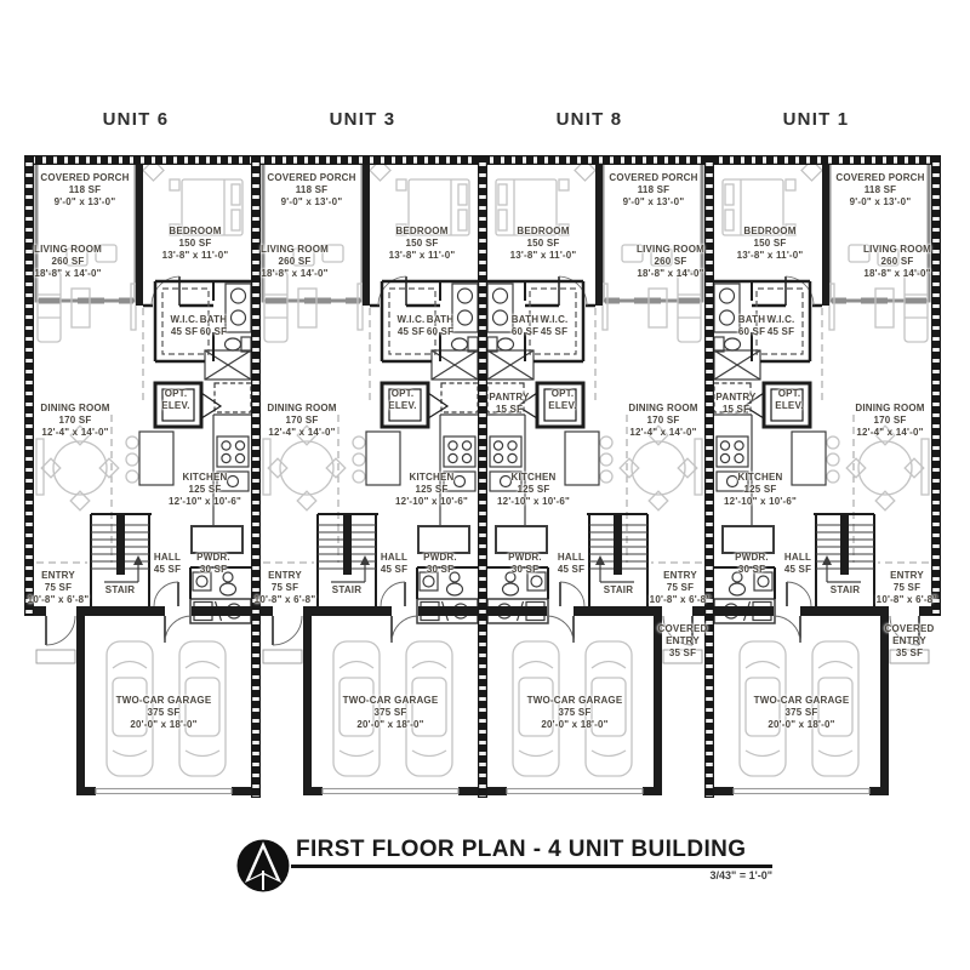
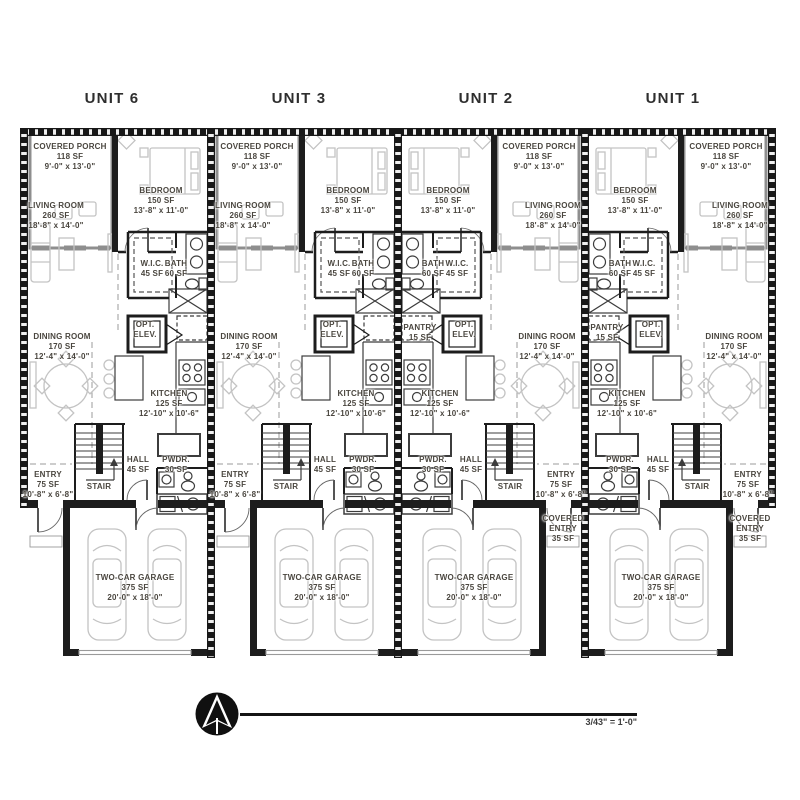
  UNIT 6
  UNIT 3
- UNIT 8
+ UNIT 2
  UNIT 1
  COVERED PORCH
  118 SF
  9'-0" x 13'-0"
  BEDROOM
  150 SF
  13'-8" x 11'-0"
  LIVING ROOM
  260 SF
  18'-8" x 14'-0"
  W.I.C.
  45 SF
  BATH
  60 SF
  OPT.
  ELEV.
  DINING ROOM
  170 SF
  12'-4" x 14'-0"
  KITCHEN
  125 SF
  12'-10" x 10'-6"
  HALL
  45 SF
  PWDR.
  30 SF
  ENTRY
  75 SF
  10'-8" x 6'-8"
  STAIR
  TWO-CAR GARAGE
  375 SF
  20'-0" x 18'-0"
  COVERED PORCH
  118 SF
  9'-0" x 13'-0"
  BEDROOM
  150 SF
  13'-8" x 11'-0"
  LIVING ROOM
  260 SF
  18'-8" x 14'-0"
  W.I.C.
  45 SF
  BATH
  60 SF
  OPT.
  ELEV.
  DINING ROOM
  170 SF
  12'-4" x 14'-0"
  KITCHEN
  125 SF
  12'-10" x 10'-6"
  HALL
  45 SF
  PWDR.
  30 SF
  ENTRY
  75 SF
  10'-8" x 6'-8"
  STAIR
  TWO-CAR GARAGE
  375 SF
  20'-0" x 18'-0"
  COVERED PORCH
  118 SF
  9'-0" x 13'-0"
  BEDROOM
  150 SF
  13'-8" x 11'-0"
  LIVING ROOM
  260 SF
  18'-8" x 14'-0"
  W.I.C.
  45 SF
  BATH
  60 SF
  OPT.
  ELEV.
  PANTRY
  15 SF
  DINING ROOM
  170 SF
  12'-4" x 14'-0"
  KITCHEN
  125 SF
  12'-10" x 10'-6"
  HALL
  45 SF
  PWDR.
  30 SF
  ENTRY
  75 SF
  10'-8" x 6'-8"
  STAIR
  COVERED
  ENTRY
  35 SF
  TWO-CAR GARAGE
  375 SF
  20'-0" x 18'-0"
  COVERED PORCH
  118 SF
  9'-0" x 13'-0"
  BEDROOM
  150 SF
  13'-8" x 11'-0"
  LIVING ROOM
  260 SF
  18'-8" x 14'-0"
  W.I.C.
  45 SF
  BATH
  60 SF
  OPT.
  ELEV.
  PANTRY
  15 SF
  DINING ROOM
  170 SF
  12'-4" x 14'-0"
  KITCHEN
  125 SF
  12'-10" x 10'-6"
  HALL
  45 SF
  PWDR.
  30 SF
  ENTRY
  75 SF
  10'-8" x 6'-8"
  STAIR
  COVERED
  ENTRY
  35 SF
  TWO-CAR GARAGE
  375 SF
  20'-0" x 18'-0"
- FIRST FLOOR PLAN - 4 UNIT BUILDING
  3/43" = 1'-0"
